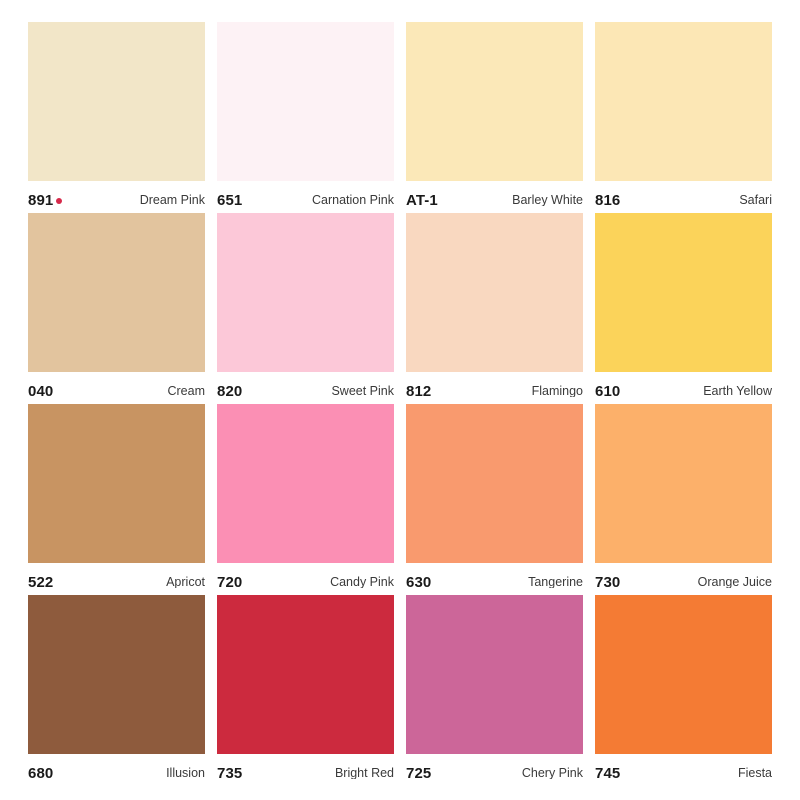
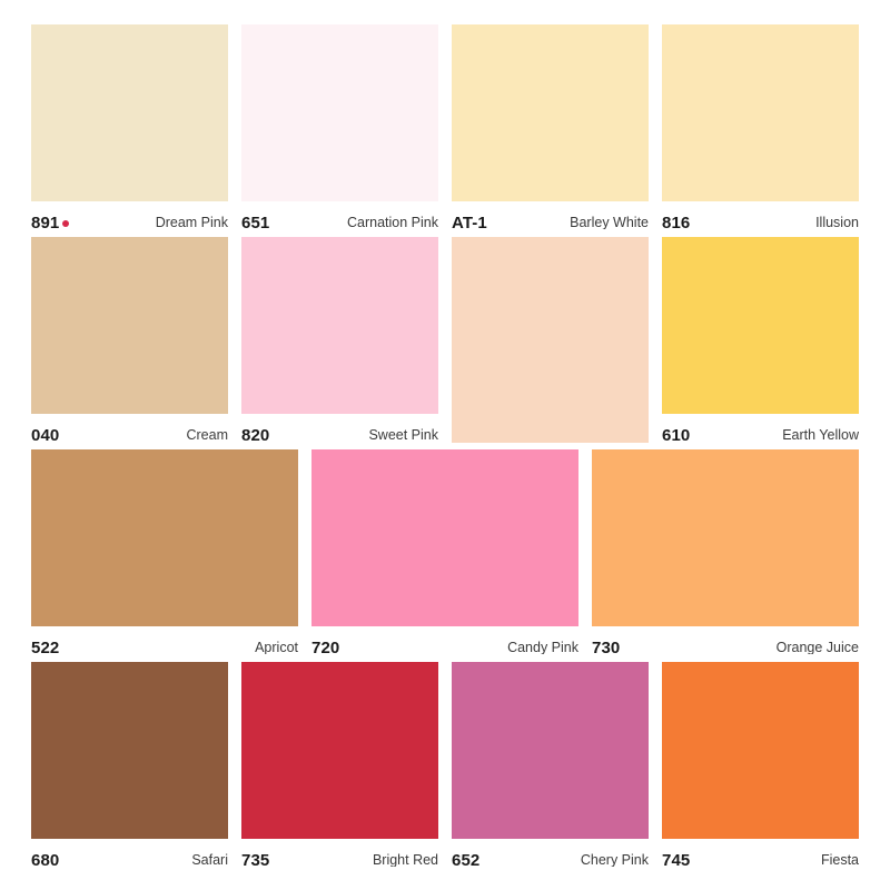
  891
  Dream Pink
  651
  Carnation Pink
  AT-1
  Barley White
  816
- Safari
+ Illusion
  040
  Cream
  820
  Sweet Pink
- 812
- Flamingo
  610
  Earth Yellow
  522
  Apricot
  720
  Candy Pink
- 630
- Tangerine
  730
  Orange Juice
  680
- Illusion
+ Safari
  735
  Bright Red
- 725
+ 652
  Chery Pink
  745
  Fiesta
